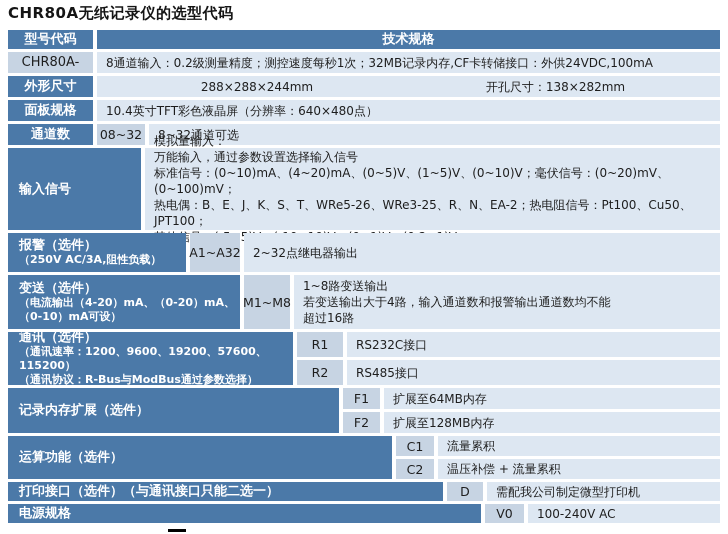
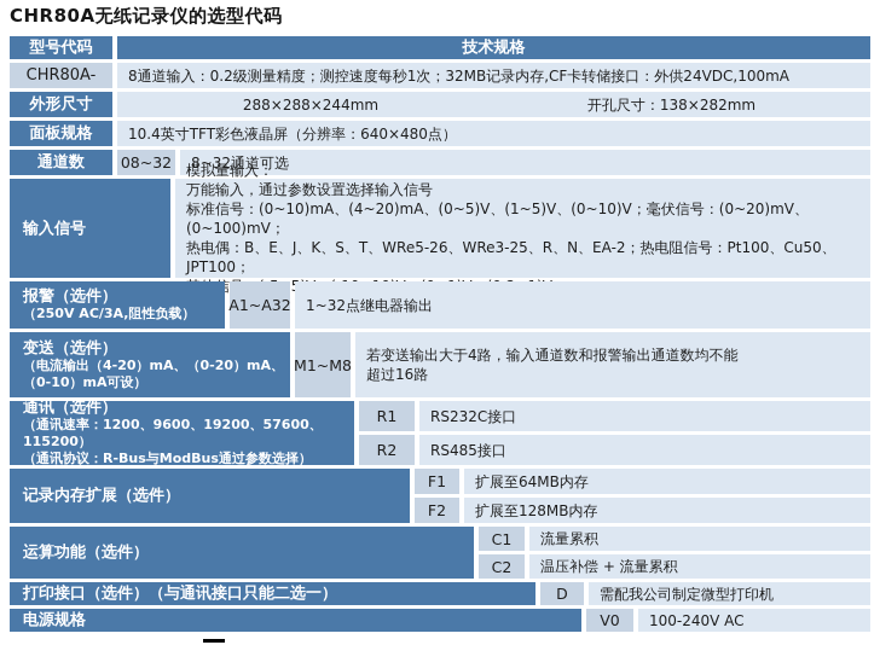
  CHR80A无纸记录仪的选型代码
  型号代码
  技术规格
  CHR80A-
  8通道输入：0.2级测量精度；测控速度每秒1次；32MB记录内存,CF卡转储接口：外供24VDC,100mA
  外形尺寸
  288×288×244mm
  开孔尺寸：138×282mm
  面板规格
  10.4英寸TFT彩色液晶屏（分辨率：640×480点）
  通道数
  08~32
  8~32通道可选
  输入信号
  模拟量输入：
  万能输入，通过参数设置选择输入信号
  标准信号：(0~10)mA、(4~20)mA、(0~5)V、(1~5)V、(0~10)V；毫伏信号：(0~20)mV、(0~100)mV；
  热电偶：B、E、J、K、S、T、WRe5-26、WRe3-25、R、N、EA-2；热电阻信号：Pt100、Cu50、JPT100；
  报警（选件）
  （250V AC/3A,阻性负载）
  A1~A32
- 2~32点继电器输出
+ 1~32点继电器输出
  变送（选件）
  （电流输出（4-20）mA、（0-20）mA、
  （0-10）mA可设）
  M1~M8
- 1~8路变送输出
  若变送输出大于4路，输入通道数和报警输出通道数均不能
  超过16路
  通讯（选件）
  （通讯速率：1200、9600、19200、57600、115200）
  （通讯协议：R-Bus与ModBus通过参数选择）
  R1
  RS232C接口
  R2
  RS485接口
  记录内存扩展（选件）
  F1
  扩展至64MB内存
  F2
  扩展至128MB内存
  运算功能（选件）
  C1
  流量累积
  C2
  温压补偿 + 流量累积
  打印接口（选件）（与通讯接口只能二选一）
  D
  需配我公司制定微型打印机
  电源规格
  V0
  100-240V AC
